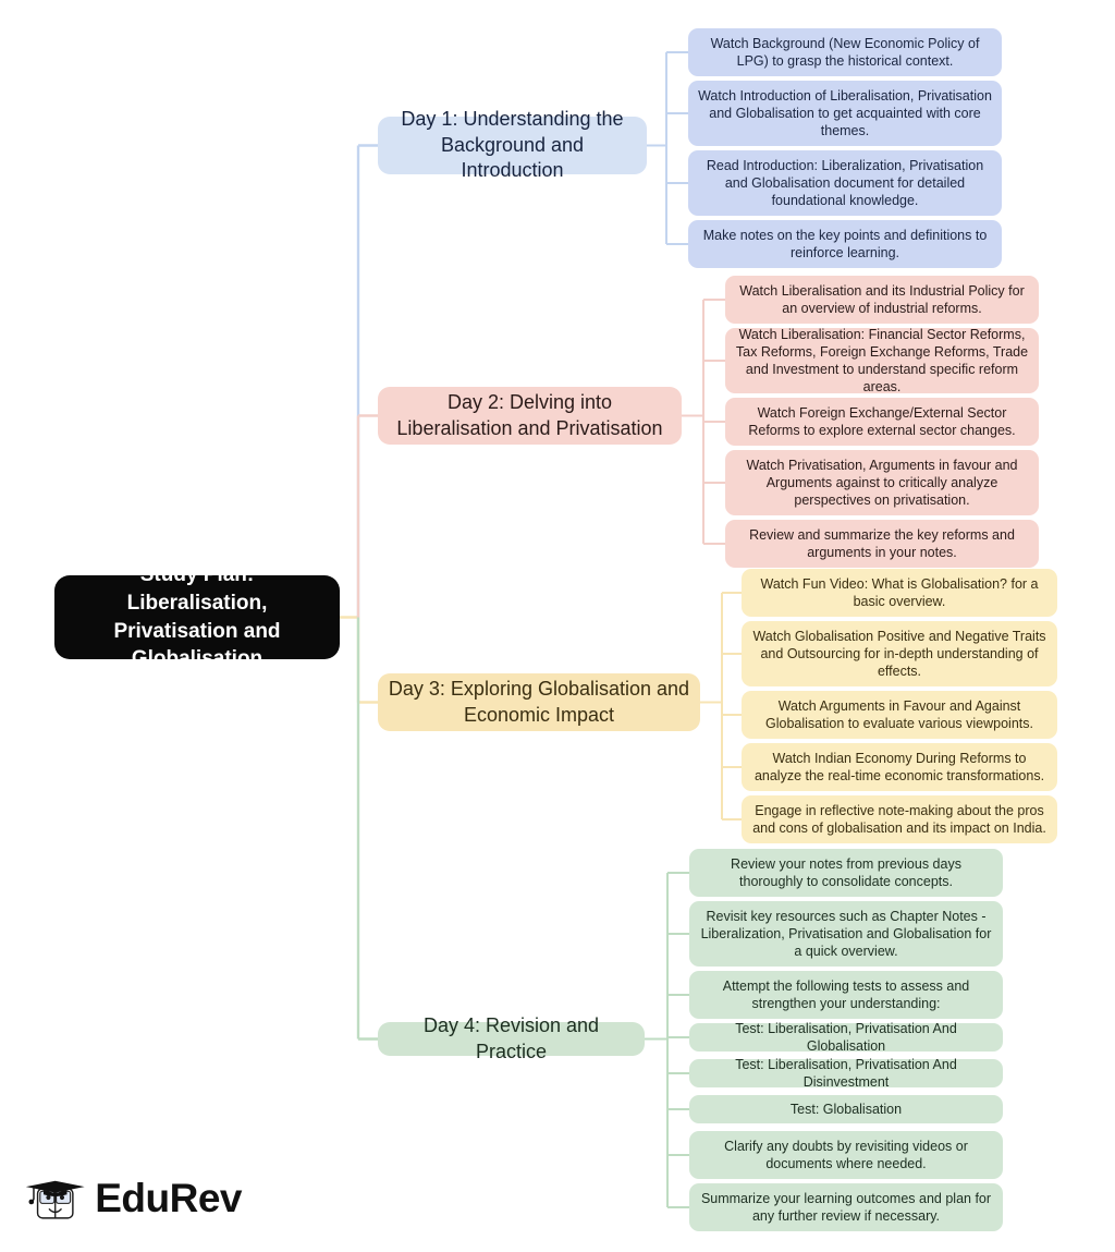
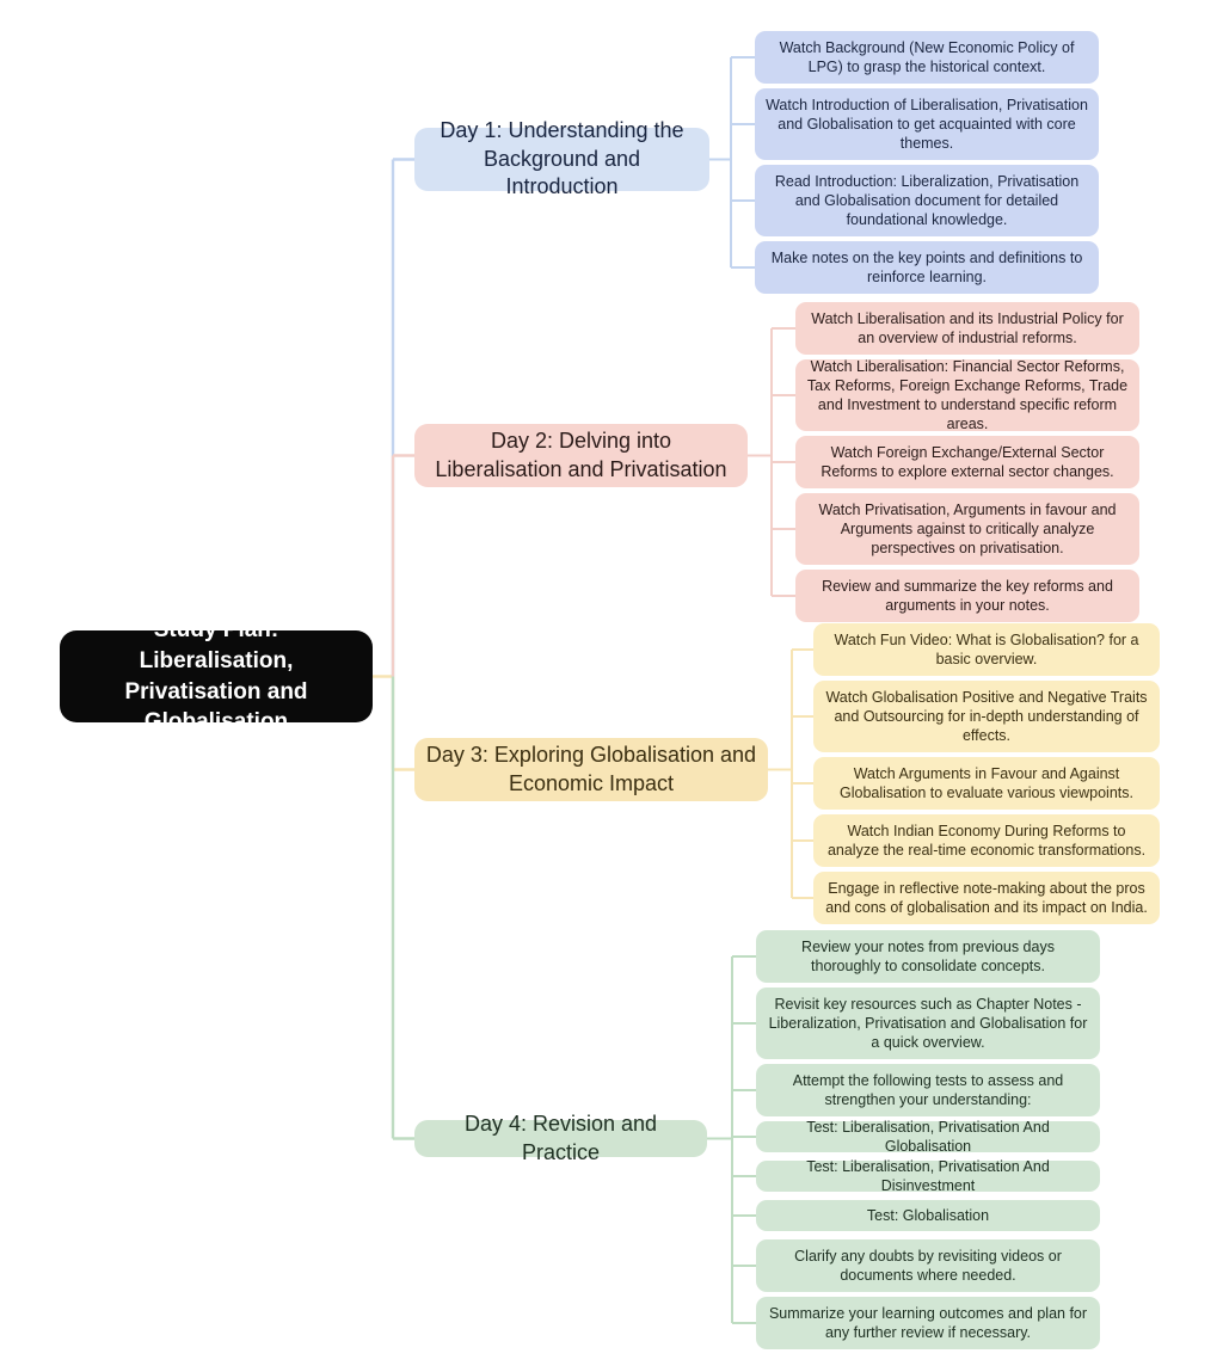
  Study Plan: Liberalisation, Privatisation and Globalisation
  Day 1: Understanding the Background and Introduction
  Watch Background (New Economic Policy of LPG) to grasp the historical context.
  Watch Introduction of Liberalisation, Privatisation and Globalisation to get acquainted with core themes.
  Read Introduction: Liberalization, Privatisation and Globalisation document for detailed foundational knowledge.
  Make notes on the key points and definitions to reinforce learning.
  Day 2: Delving into Liberalisation and Privatisation
  Watch Liberalisation and its Industrial Policy for an overview of industrial reforms.
  Watch Liberalisation: Financial Sector Reforms, Tax Reforms, Foreign Exchange Reforms, Trade and Investment to understand specific reform areas.
  Watch Foreign Exchange/External Sector Reforms to explore external sector changes.
  Watch Privatisation, Arguments in favour and Arguments against to critically analyze perspectives on privatisation.
  Review and summarize the key reforms and arguments in your notes.
  Day 3: Exploring Globalisation and Economic Impact
  Watch Fun Video: What is Globalisation? for a basic overview.
  Watch Globalisation Positive and Negative Traits and Outsourcing for in-depth understanding of effects.
  Watch Arguments in Favour and Against Globalisation to evaluate various viewpoints.
  Watch Indian Economy During Reforms to analyze the real-time economic transformations.
  Engage in reflective note-making about the pros and cons of globalisation and its impact on India.
  Day 4: Revision and Practice
  Review your notes from previous days thoroughly to consolidate concepts.
  Revisit key resources such as Chapter Notes - Liberalization, Privatisation and Globalisation for a quick overview.
  Attempt the following tests to assess and strengthen your understanding:
  Test: Liberalisation, Privatisation And Globalisation
  Test: Liberalisation, Privatisation And Disinvestment
  Test: Globalisation
  Clarify any doubts by revisiting videos or documents where needed.
  Summarize your learning outcomes and plan for any further review if necessary.
- EduRev
